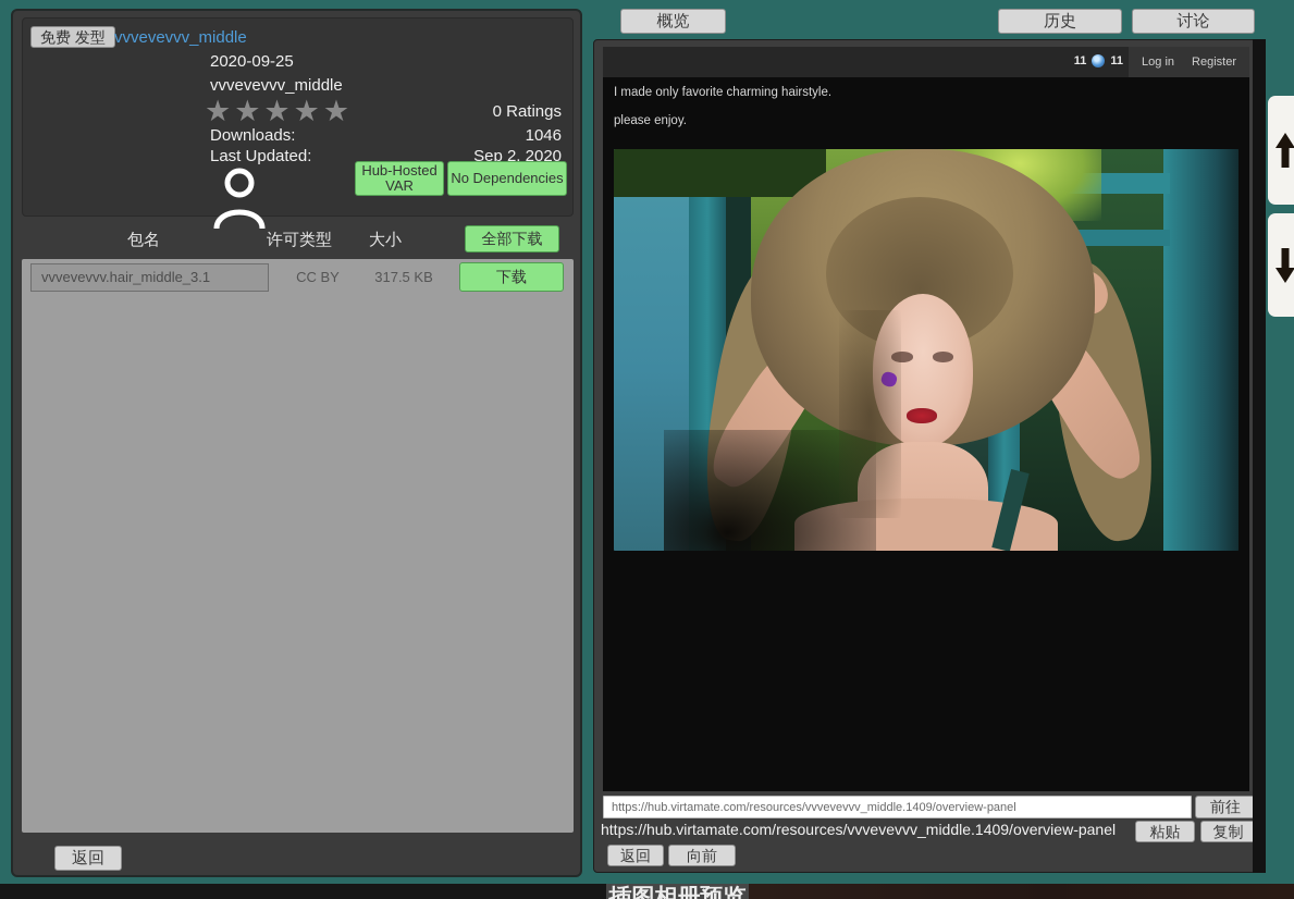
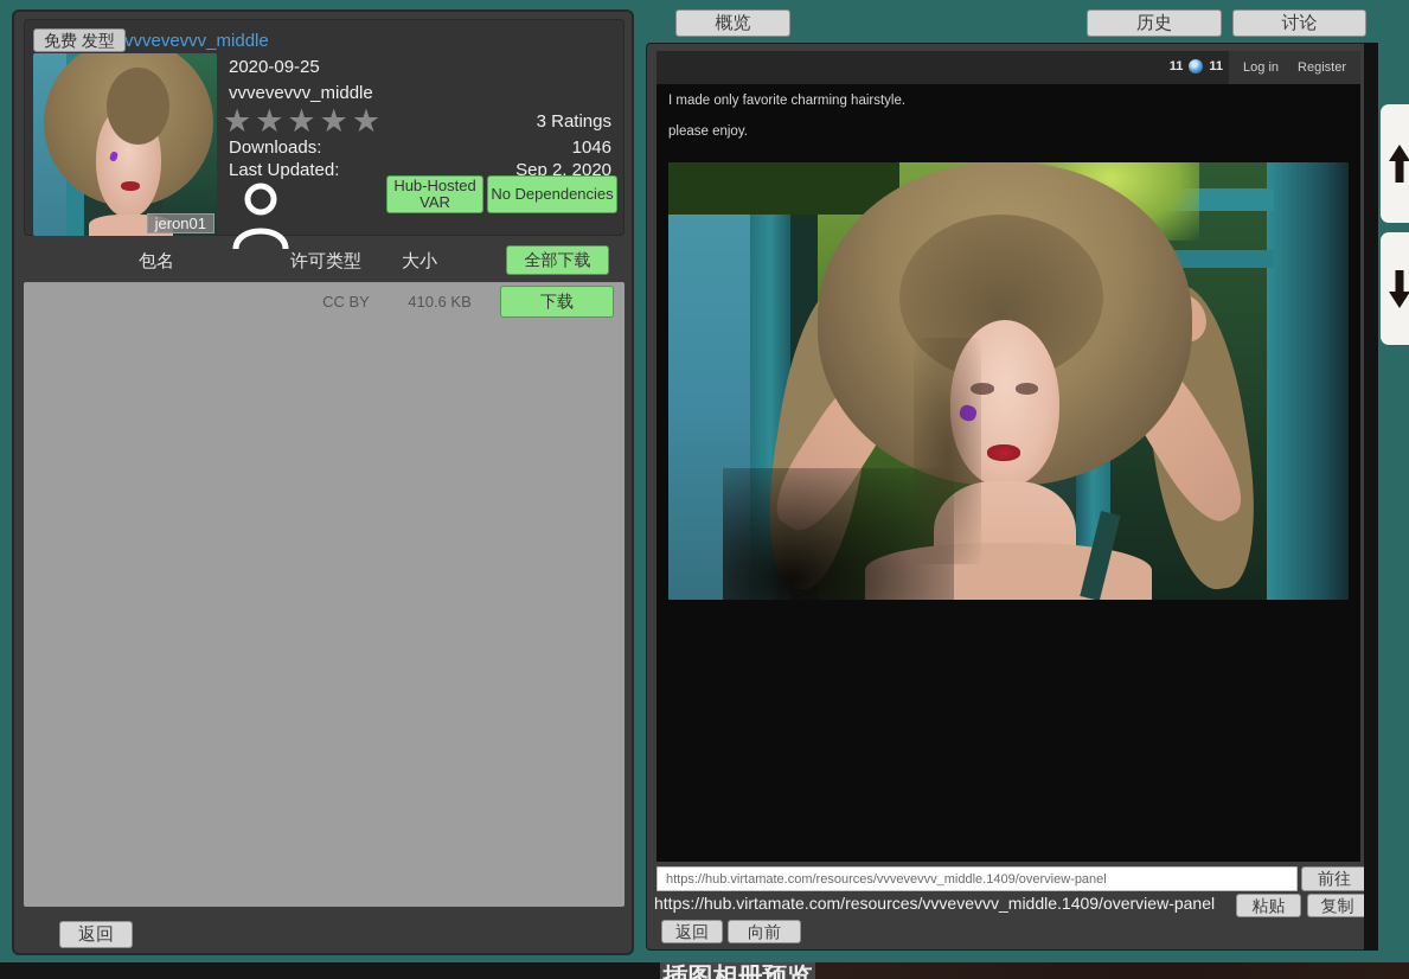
  免费 发型
  vvvevevvv_middle
+ jeron01
  2020-09-25
  vvvevevvv_middle
  ★★★★★
- 0 Ratings
+ 3 Ratings
  Downloads:
  1046
  Last Updated:
  Sep 2, 2020
  Hub-Hosted VAR
  No Dependencies
  包名
  许可类型
  大小
  全部下载
- vvvevevvv.hair_middle_3.1
  CC BY
- 317.5 KB
+ 410.6 KB
  下载
  返回
  概览
  历史
  讨论
  11
  11
  Log in
  Register
  I made only favorite charming hairstyle.
  please enjoy.
  https://hub.virtamate.com/resources/vvvevevvv_middle.1409/overview-panel
  前往
  https://hub.virtamate.com/resources/vvvevevvv_middle.1409/overview-panel
  粘贴
  复制
  返回
  向前
  插图相册预览
